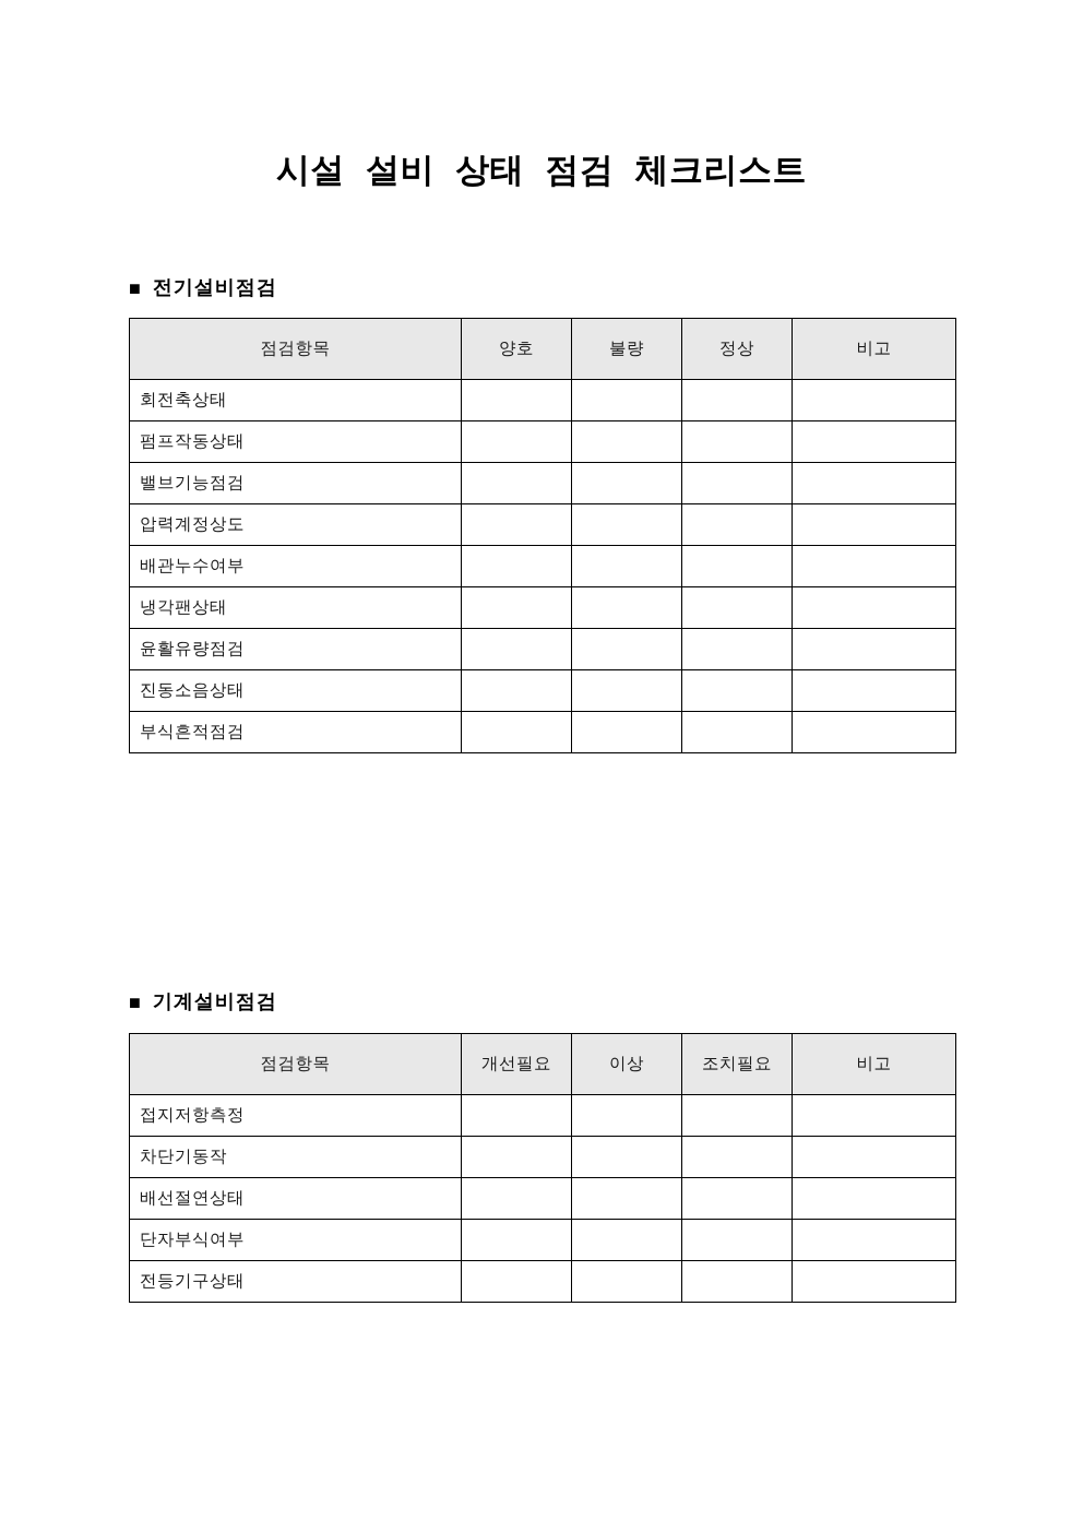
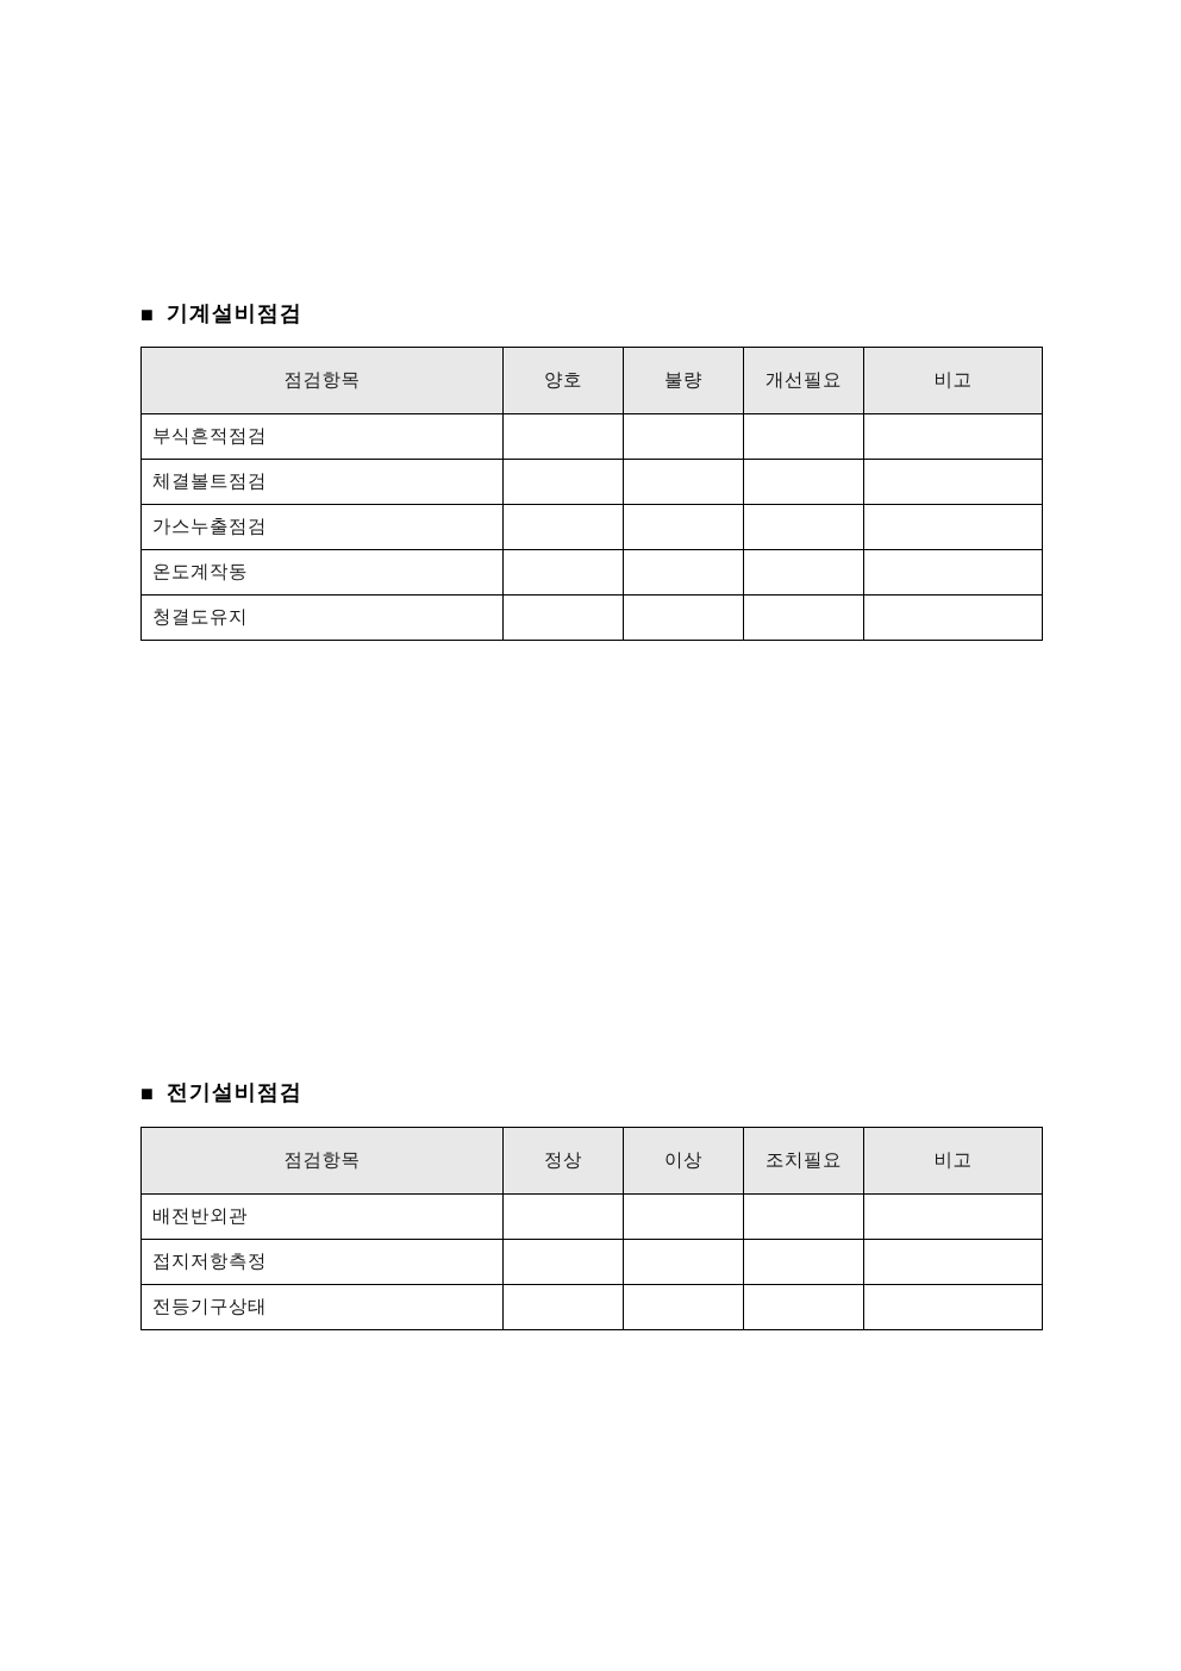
- 시설 설비 상태 점검 체크리스트
  ■
- 전기설비점검
+ 기계설비점검
- 점검항목	양호	불량	정상	비고
+ 점검항목	양호	불량	개선필요	비고
- 회전축상태
- 펌프작동상태
- 밸브기능점검
- 압력계정상도
- 배관누수여부
- 냉각팬상태
- 윤활유량점검
- 진동소음상태
  부식흔적점검
+ 체결볼트점검
+ 가스누출점검
+ 온도계작동
+ 청결도유지
  ■
- 기계설비점검
+ 전기설비점검
- 점검항목	개선필요	이상	조치필요	비고
+ 점검항목	정상	이상	조치필요	비고
+ 배전반외관
  접지저항측정
- 차단기동작
- 배선절연상태
- 단자부식여부
  전등기구상태
